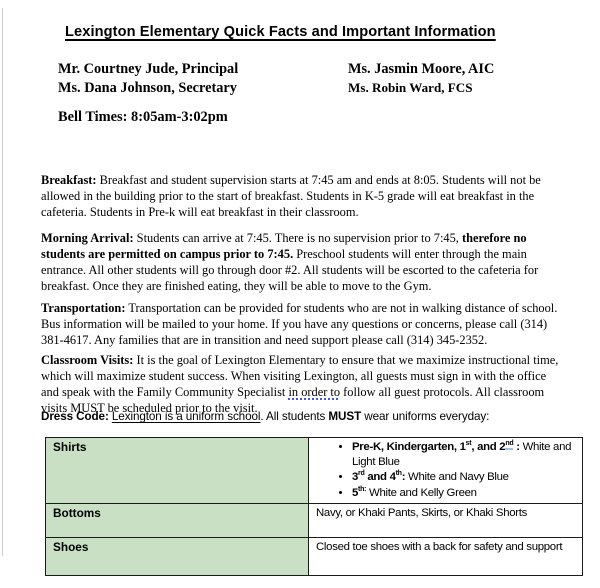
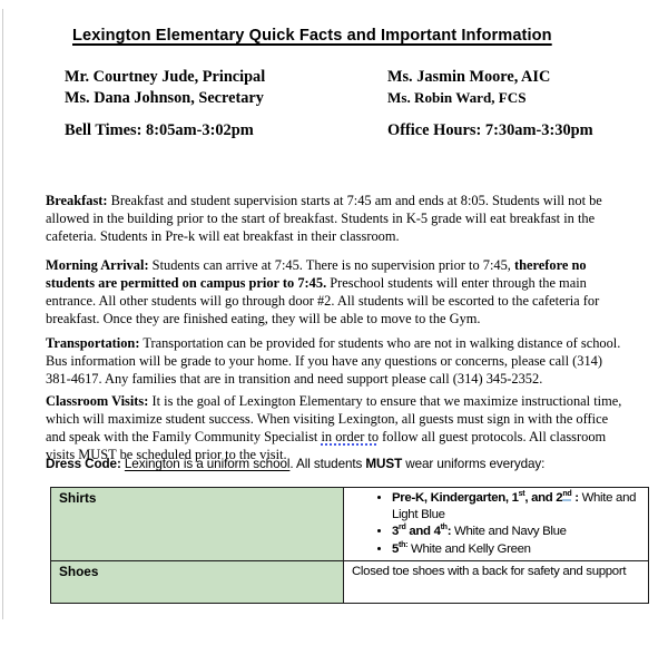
  Lexington Elementary Quick Facts and Important Information
  Mr. Courtney Jude, Principal
  Ms. Dana Johnson, Secretary
  Ms. Jasmin Moore, AIC
  Ms. Robin Ward, FCS
  Bell Times: 8:05am-3:02pm
+ Office Hours: 7:30am-3:30pm
  Breakfast: Breakfast and student supervision starts at 7:45 am and ends at 8:05. Students will not be allowed in the building prior to the start of breakfast. Students in K-5 grade will eat breakfast in the cafeteria. Students in Pre-k will eat breakfast in their classroom.
  Morning Arrival: Students can arrive at 7:45. There is no supervision prior to 7:45, therefore no students are permitted on campus prior to 7:45. Preschool students will enter through the main entrance. All other students will go through door #2. All students will be escorted to the cafeteria for breakfast. Once they are finished eating, they will be able to move to the Gym.
- Transportation: Transportation can be provided for students who are not in walking distance of school. Bus information will be mailed to your home. If you have any questions or concerns, please call (314) 381-4617. Any families that are in transition and need support please call (314) 345-2352.
+ Transportation: Transportation can be provided for students who are not in walking distance of school. Bus information will be grade to your home. If you have any questions or concerns, please call (314) 381-4617. Any families that are in transition and need support please call (314) 345-2352.
  Classroom Visits: It is the goal of Lexington Elementary to ensure that we maximize instructional time, which will maximize student success. When visiting Lexington, all guests must sign in with the office and speak with the Family Community Specialist in order to follow all guest protocols. All classroom visits MUST be scheduled prior to the visit.
  Dress Code: Lexington is a uniform school. All students MUST wear uniforms everyday:
  Shirts	Pre-K, Kindergarten, 1 , and 2 : White and Light Blue 3 and 4 : White and Navy Blue 5 White and Kelly Green
- Bottoms	Navy, or Khaki Pants, Skirts, or Khaki Shorts
  Shoes	Closed toe shoes with a back for safety and support
